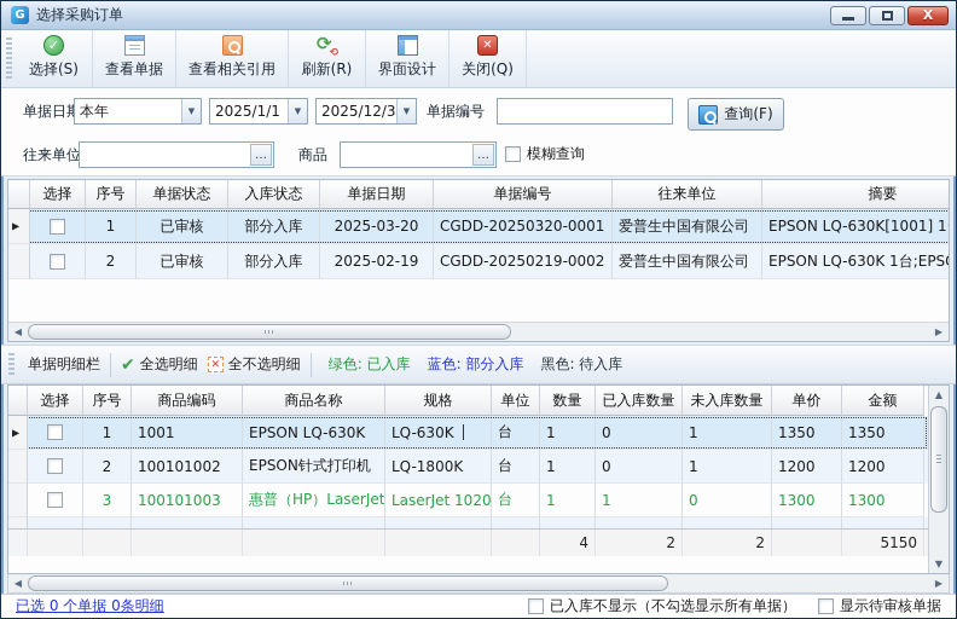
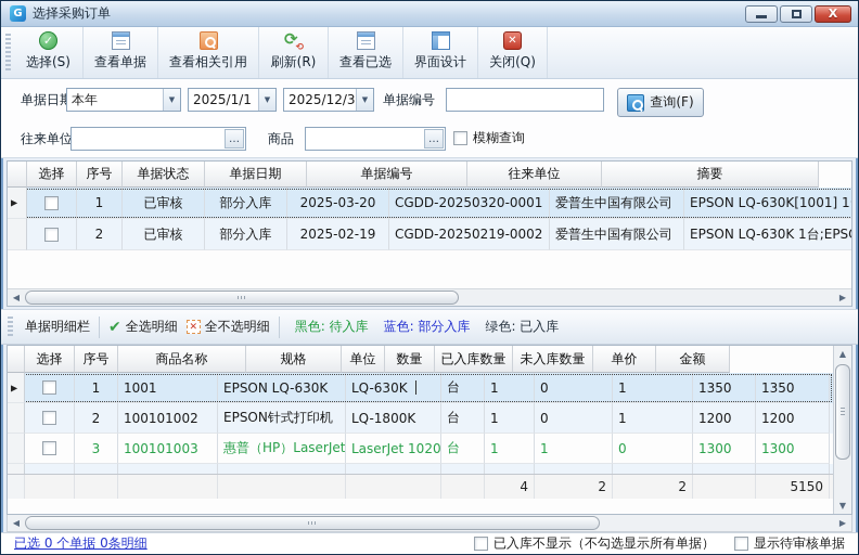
  G
  选择采购订单
  X
  选择(S)
  查看单据
  查看相关引用
  刷新(R)
+ 查看已选
  界面设计
  关闭(Q)
  单据日
  本年
  ▼
  2025/1/1
  ▼
  2025/12/3
  ▼
  单据编号
  查询(F)
  往来单位
  …
  商品
  …
  模糊查询
  选择
  序号
  单据状态
- 入库状态
  单据日期
  单据编号
  往来单位
  摘要
  1
  已审核
  部分入库
  2025-03-20
  CGDD-20250320-0001
  爱普生中国有限公司
  EPSON LQ-630K[1001] 1
  2
  已审核
  部分入库
  2025-02-19
  CGDD-20250219-0002
  爱普生中国有限公司
  EPSON LQ-630K 1台;EPS
  ◀
  ▶
  单据明细栏
  ✔
  全选明细
  全不选明细
- 绿色: 已入库
+ 黑色: 待入库
  蓝色: 部分入库
- 黑色: 待入库
+ 绿色: 已入库
  选择
  序号
- 商品编码
  商品名称
  规格
  单位
  数量
  已入库数量
  未入库数量
  单价
  金额
  1
  1001
  EPSON LQ-630K
  LQ-630K
  台
  1
  0
  1
  1350
  1350
  2
  100101002
  EPSON针式打印机
  LQ-1800K
  台
  1
  0
  1
  1200
  1200
  3
  100101003
  惠普（HP）LaserJet
  LaserJet 1020
  台
  1
  1
  0
  1300
  1300
  4
  2
  2
  5150
  ▲
  ▼
  ◀
  ▶
  已选 0 个单据 0条明细
  已入库不显示（不勾选显示所有单据）
  显示待审核单据
